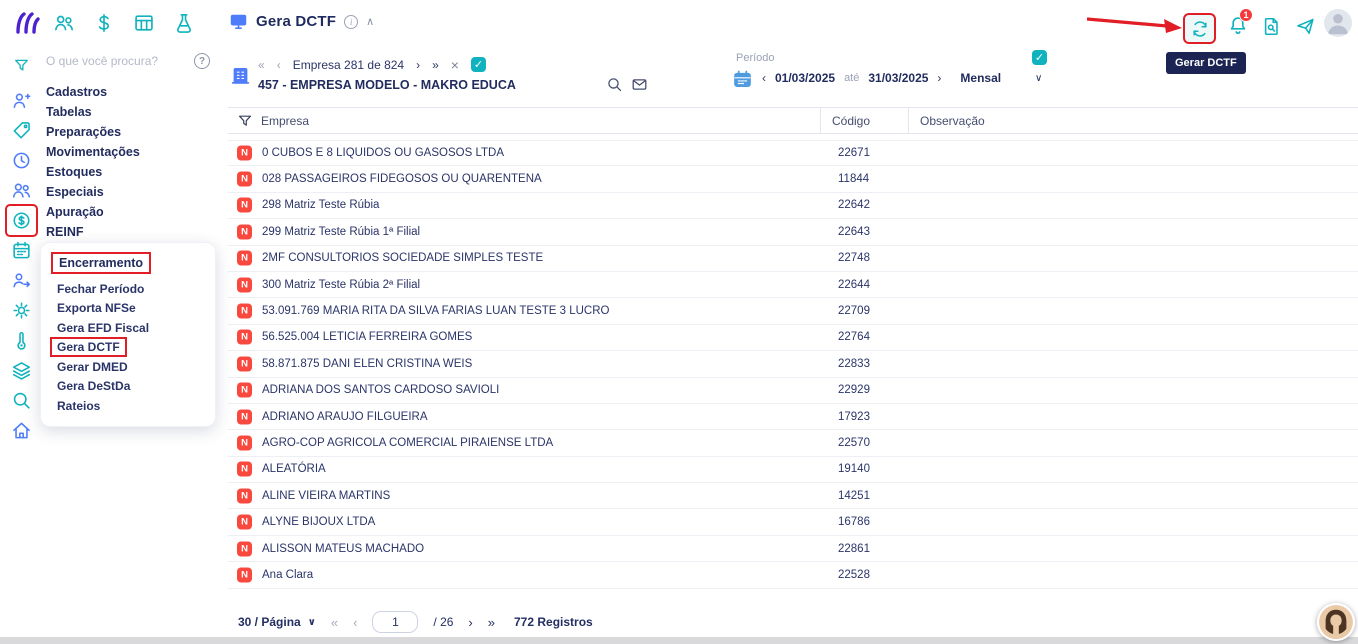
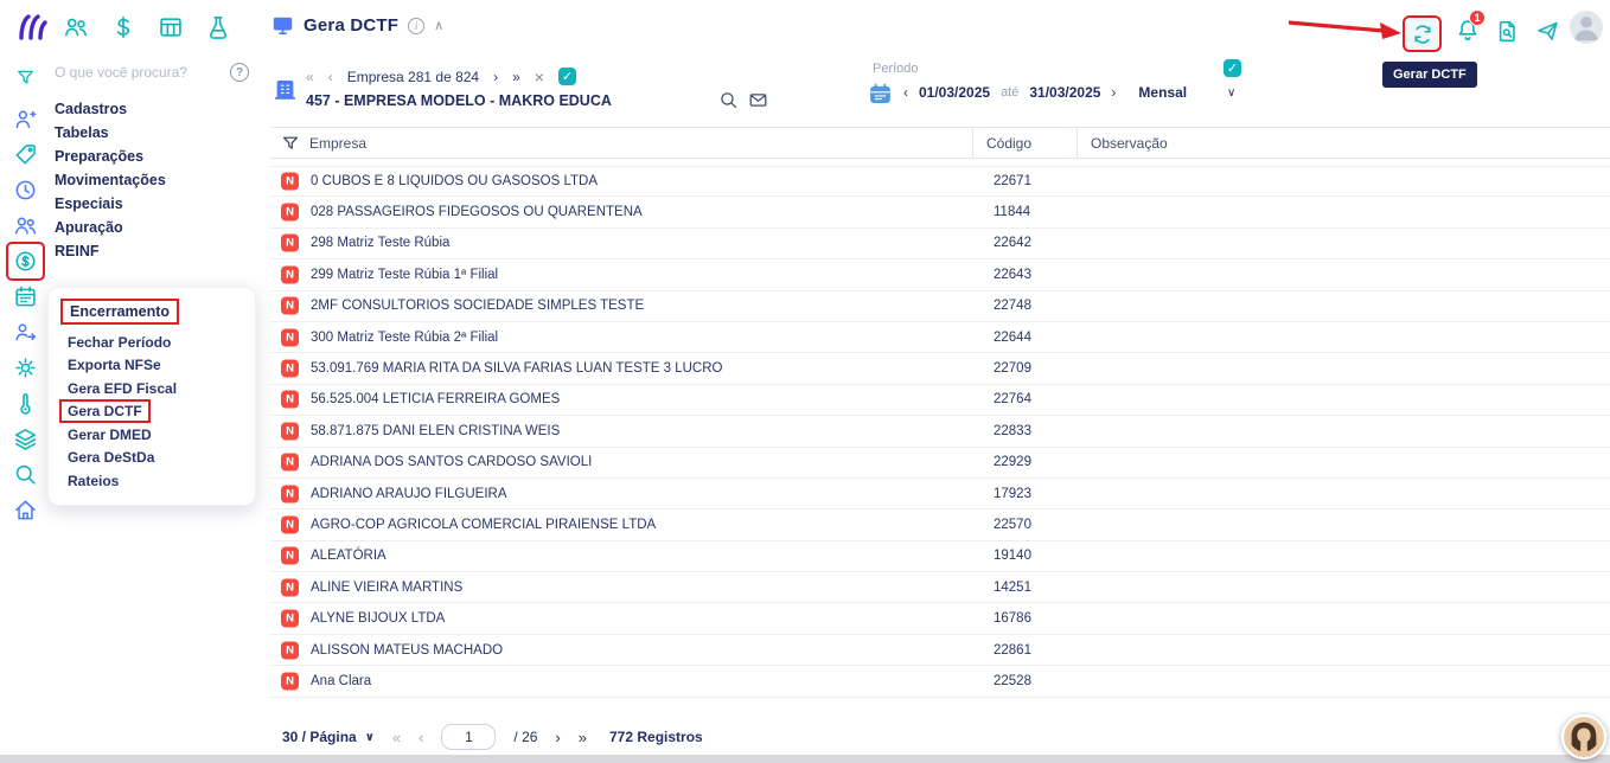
  Gera DCTF
  i
  ∧
  1
  Gerar DCTF
  O que você procura?
  ?
  Cadastros
  Tabelas
  Preparações
  Movimentações
- Estoques
  Especiais
  Apuração
  REINF
  Encerramento
  Fechar Período
  Exporta NFSe
  Gera EFD Fiscal
  Gera DCTF
  Gerar DMED
  Gera DeStDa
  Rateios
  «
  ‹
  Empresa 281 de 824
  ›
  »
  ×
  ✓
  457 - EMPRESA MODELO - MAKRO EDUCA
  Período
  ‹
  01/03/2025
  até
  31/03/2025
  ›
  Mensal
  ✓
  ∨
  Empresa
  Código
  Observação
  N
  0 CUBOS E 8 LIQUIDOS OU GASOSOS LTDA
  22671
  N
  028 PASSAGEIROS FIDEGOSOS OU QUARENTENA
  11844
  N
  298 Matriz Teste Rúbia
  22642
  N
  299 Matriz Teste Rúbia 1ª Filial
  22643
  N
  2MF CONSULTORIOS SOCIEDADE SIMPLES TESTE
  22748
  N
  300 Matriz Teste Rúbia 2ª Filial
  22644
  N
  53.091.769 MARIA RITA DA SILVA FARIAS LUAN TESTE 3 LUCRO
  22709
  N
  56.525.004 LETICIA FERREIRA GOMES
  22764
  N
  58.871.875 DANI ELEN CRISTINA WEIS
  22833
  N
  ADRIANA DOS SANTOS CARDOSO SAVIOLI
  22929
  N
  ADRIANO ARAUJO FILGUEIRA
  17923
  N
  AGRO-COP AGRICOLA COMERCIAL PIRAIENSE LTDA
  22570
  N
  ALEATÓRIA
  19140
  N
  ALINE VIEIRA MARTINS
  14251
  N
  ALYNE BIJOUX LTDA
  16786
  N
  ALISSON MATEUS MACHADO
  22861
  N
  Ana Clara
  22528
  30 / Página
  ∨
  «
  ‹
  1
  / 26
  ›
  »
  772 Registros
